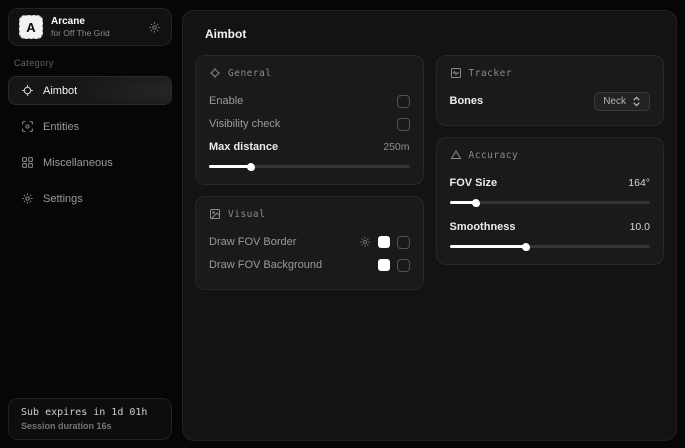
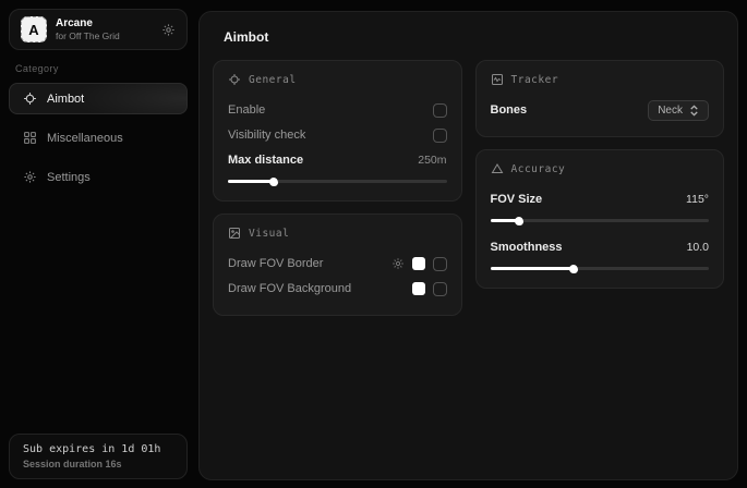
  A
  Arcane
  for Off The Grid
  Category
  Aimbot
- Entities
  Miscellaneous
  Settings
  Sub expires in 1d 01h
  Session duration 16s
  Aimbot
  General
  Enable
  Visibility check
  Max distance
  250m
  Visual
  Draw FOV Border
  Draw FOV Background
  Tracker
  Bones
  Neck
  Accuracy
  FOV Size
- 164°
+ 115°
  Smoothness
  10.0
